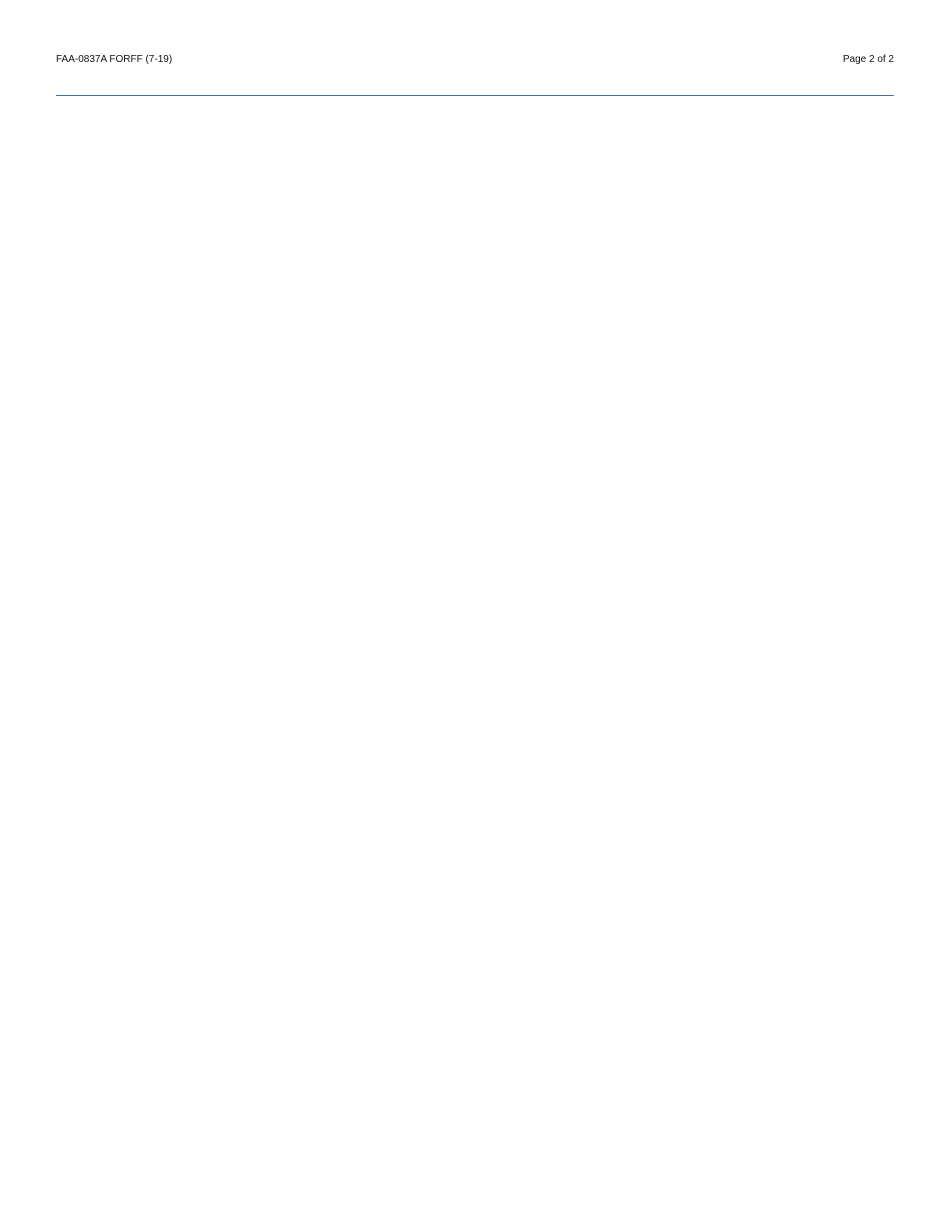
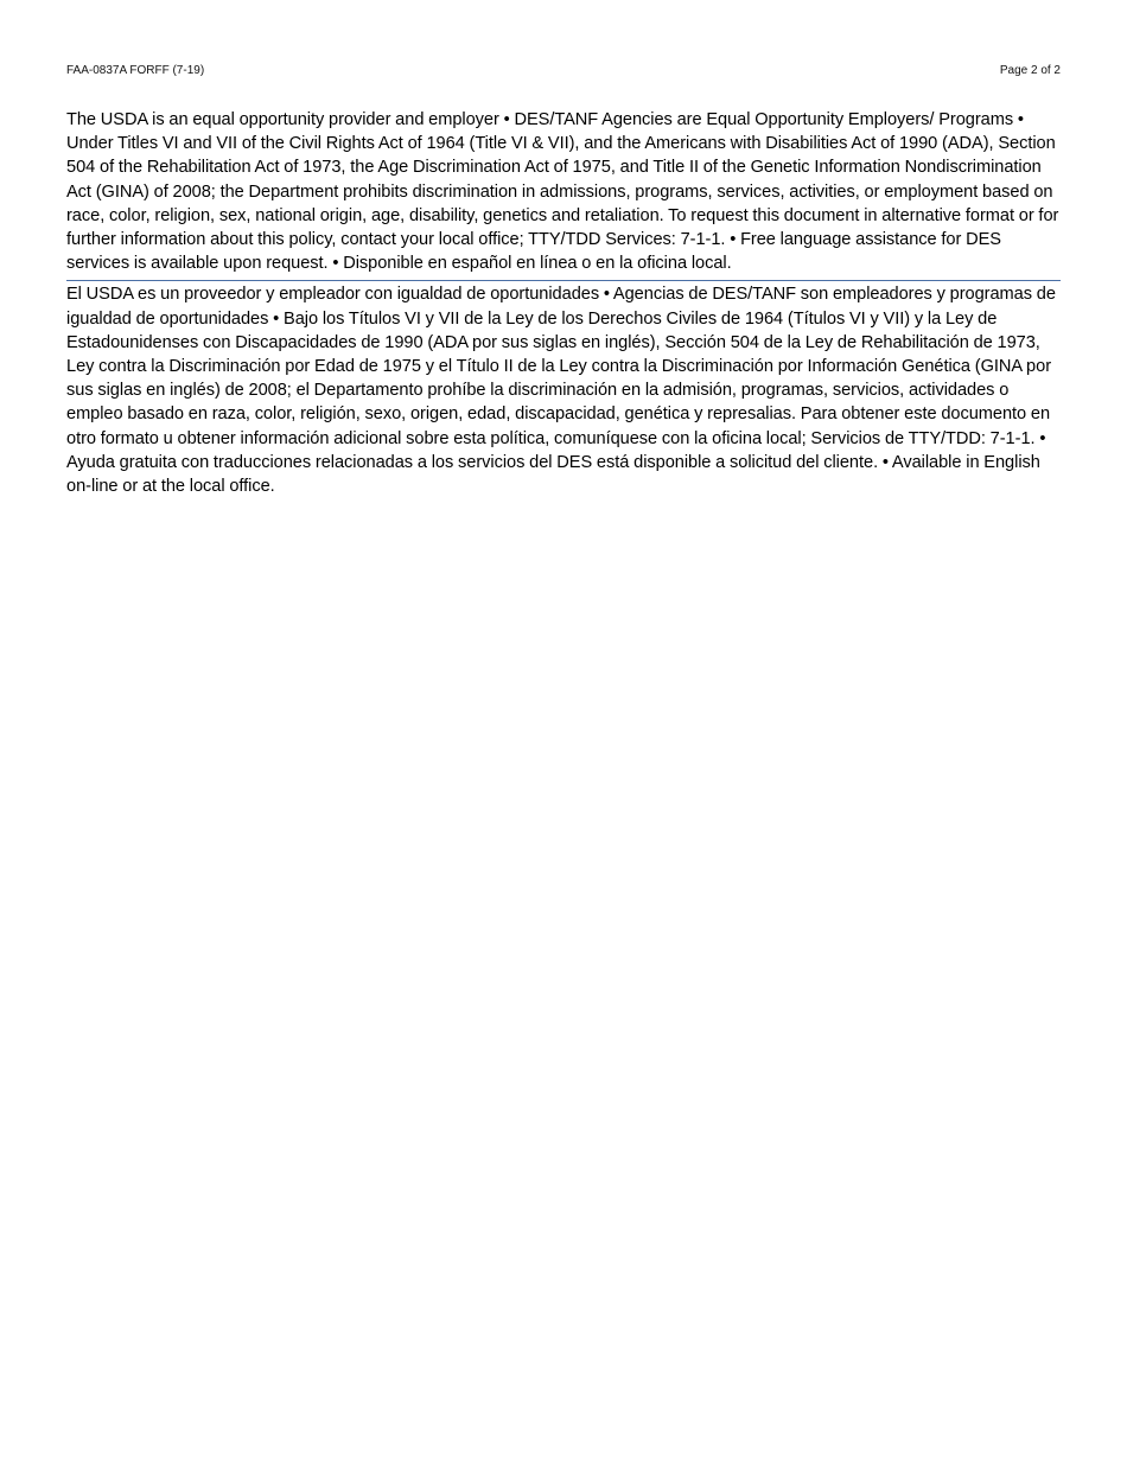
  FAA-0837A FORFF (7-19)
  Page 2 of 2
+ The USDA is an equal opportunity provider and employer • DES/TANF Agencies are Equal Opportunity Employers/ Programs • Under Titles VI and VII of the Civil Rights Act of 1964 (Title VI & VII), and the Americans with Disabilities Act of 1990 (ADA), Section 504 of the Rehabilitation Act of 1973, the Age Discrimination Act of 1975, and Title II of the Genetic Information Nondiscrimination Act (GINA) of 2008; the Department prohibits discrimination in admissions, programs, services, activities, or employment based on race, color, religion, sex, national origin, age, disability, genetics and retaliation. To request this document in alternative format or for further information about this policy, contact your local office; TTY/TDD Services: 7-1-1. • Free language assistance for DES services is available upon request. • Disponible en español en línea o en la oficina local.
+ El USDA es un proveedor y empleador con igualdad de oportunidades • Agencias de DES/TANF son empleadores y programas de igualdad de oportunidades • Bajo los Títulos VI y VII de la Ley de los Derechos Civiles de 1964 (Títulos VI y VII) y la Ley de Estadounidenses con Discapacidades de 1990 (ADA por sus siglas en inglés), Sección 504 de la Ley de Rehabilitación de 1973, Ley contra la Discriminación por Edad de 1975 y el Título II de la Ley contra la Discriminación por Información Genética (GINA por sus siglas en inglés) de 2008; el Departamento prohíbe la discriminación en la admisión, programas, servicios, actividades o empleo basado en raza, color, religión, sexo, origen, edad, discapacidad, genética y represalias. Para obtener este documento en otro formato u obtener información adicional sobre esta política, comuníquese con la oficina local; Servicios de TTY/TDD: 7-1-1. • Ayuda gratuita con traducciones relacionadas a los servicios del DES está disponible a solicitud del cliente. • Available in English on-line or at the local office.
